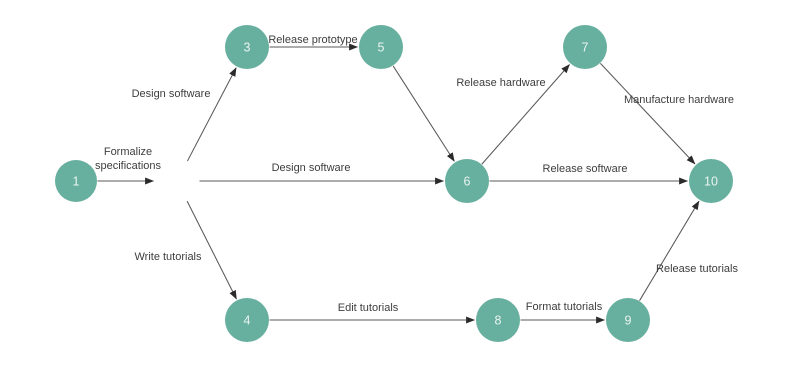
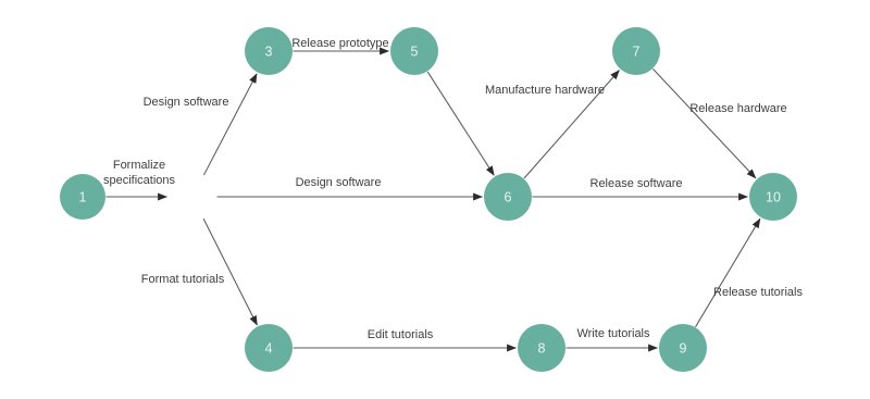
  Formalize specifications
  Design software
  Design software
- Write tutorials
+ Format tutorials
  Release prototype
- Release hardware
+ Manufacture hardware
  Release software
- Manufacture hardware
+ Release hardware
  Edit tutorials
- Format tutorials
+ Write tutorials
  Release tutorials
  1
  3
  4
  5
  6
  7
  8
  9
  10
